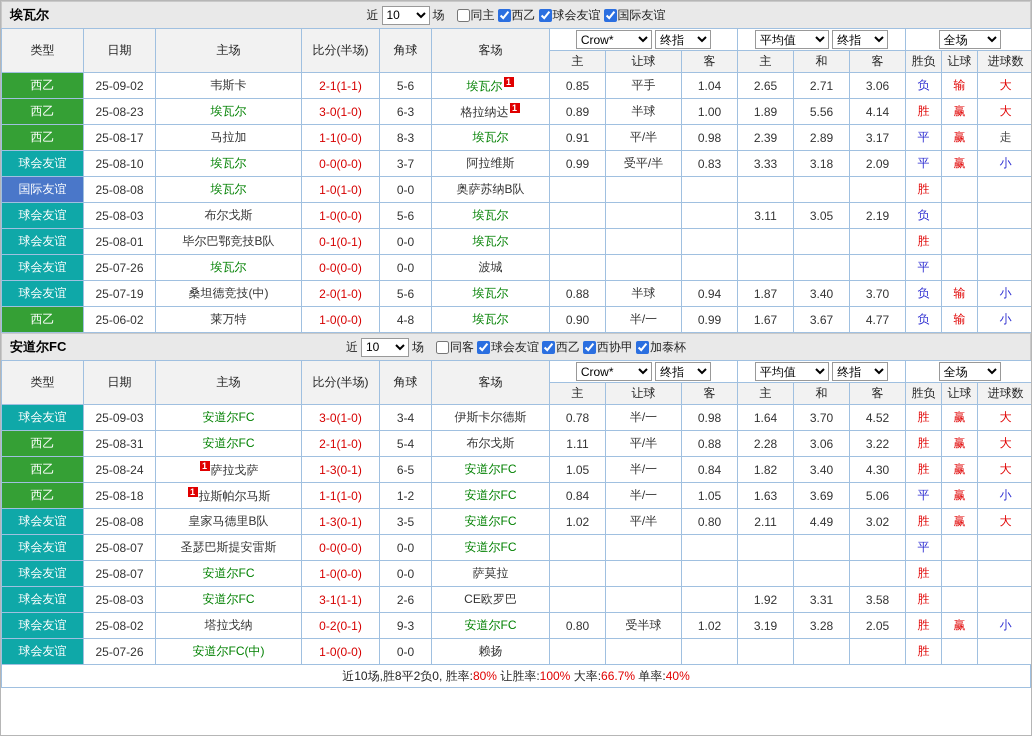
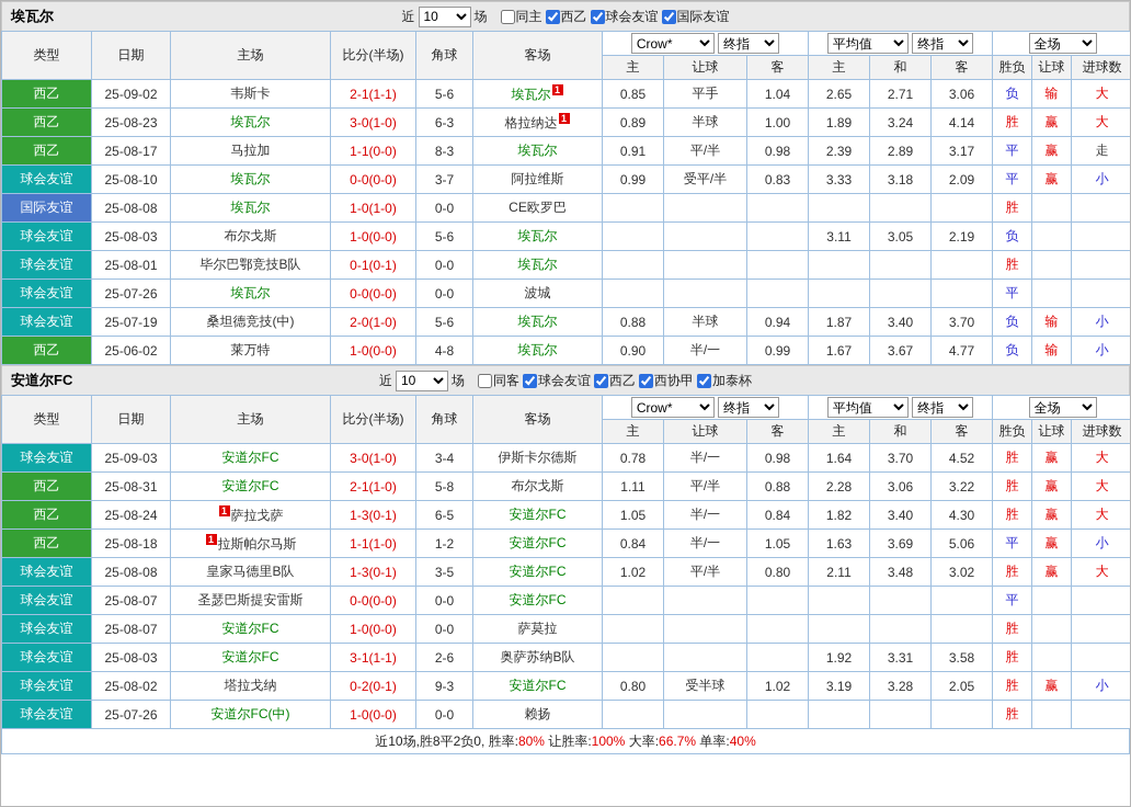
  埃瓦尔
  近
  10
  场
  同主
  西乙
  球会友谊
  国际友谊
  类型	日期	主场	比分(半场)	角球	客场	Crow* 终指	平均值 终指	全场
  主	让球	客	主	和	客	胜负	让球	进球数
  西乙	25-09-02	韦斯卡	2-1(1-1)	5-6	埃瓦尔 1	0.85	平手	1.04	2.65	2.71	3.06	负	输	大
- 西乙	25-08-23	埃瓦尔	3-0(1-0)	6-3	格拉纳达 1	0.89	半球	1.00	1.89	5.56	4.14	胜	赢	大
+ 西乙	25-08-23	埃瓦尔	3-0(1-0)	6-3	格拉纳达 1	0.89	半球	1.00	1.89	3.24	4.14	胜	赢	大
  西乙	25-08-17	马拉加	1-1(0-0)	8-3	埃瓦尔	0.91	平/半	0.98	2.39	2.89	3.17	平	赢	走
  球会友谊	25-08-10	埃瓦尔	0-0(0-0)	3-7	阿拉维斯	0.99	受平/半	0.83	3.33	3.18	2.09	平	赢	小
- 国际友谊	25-08-08	埃瓦尔	1-0(1-0)	0-0	奥萨苏纳B队							胜
+ 国际友谊	25-08-08	埃瓦尔	1-0(1-0)	0-0	CE欧罗巴							胜
  球会友谊	25-08-03	布尔戈斯	1-0(0-0)	5-6	埃瓦尔				3.11	3.05	2.19	负
  球会友谊	25-08-01	毕尔巴鄂竞技B队	0-1(0-1)	0-0	埃瓦尔							胜
  球会友谊	25-07-26	埃瓦尔	0-0(0-0)	0-0	波城							平
  球会友谊	25-07-19	桑坦德竞技(中)	2-0(1-0)	5-6	埃瓦尔	0.88	半球	0.94	1.87	3.40	3.70	负	输	小
  西乙	25-06-02	莱万特	1-0(0-0)	4-8	埃瓦尔	0.90	半/一	0.99	1.67	3.67	4.77	负	输	小
  安道尔FC
  近
  10
  场
  同客
  球会友谊
  西乙
  西协甲
  加泰杯
  类型	日期	主场	比分(半场)	角球	客场	Crow* 终指	平均值 终指	全场
  主	让球	客	主	和	客	胜负	让球	进球数
  球会友谊	25-09-03	安道尔FC	3-0(1-0)	3-4	伊斯卡尔德斯	0.78	半/一	0.98	1.64	3.70	4.52	胜	赢	大
- 西乙	25-08-31	安道尔FC	2-1(1-0)	5-4	布尔戈斯	1.11	平/半	0.88	2.28	3.06	3.22	胜	赢	大
+ 西乙	25-08-31	安道尔FC	2-1(1-0)	5-8	布尔戈斯	1.11	平/半	0.88	2.28	3.06	3.22	胜	赢	大
  西乙	25-08-24	1 萨拉戈萨	1-3(0-1)	6-5	安道尔FC	1.05	半/一	0.84	1.82	3.40	4.30	胜	赢	大
  西乙	25-08-18	1 拉斯帕尔马斯	1-1(1-0)	1-2	安道尔FC	0.84	半/一	1.05	1.63	3.69	5.06	平	赢	小
- 球会友谊	25-08-08	皇家马德里B队	1-3(0-1)	3-5	安道尔FC	1.02	平/半	0.80	2.11	4.49	3.02	胜	赢	大
+ 球会友谊	25-08-08	皇家马德里B队	1-3(0-1)	3-5	安道尔FC	1.02	平/半	0.80	2.11	3.48	3.02	胜	赢	大
  球会友谊	25-08-07	圣瑟巴斯提安雷斯	0-0(0-0)	0-0	安道尔FC							平
  球会友谊	25-08-07	安道尔FC	1-0(0-0)	0-0	萨莫拉							胜
- 球会友谊	25-08-03	安道尔FC	3-1(1-1)	2-6	CE欧罗巴				1.92	3.31	3.58	胜
+ 球会友谊	25-08-03	安道尔FC	3-1(1-1)	2-6	奥萨苏纳B队				1.92	3.31	3.58	胜
  球会友谊	25-08-02	塔拉戈纳	0-2(0-1)	9-3	安道尔FC	0.80	受半球	1.02	3.19	3.28	2.05	胜	赢	小
  球会友谊	25-07-26	安道尔FC(中)	1-0(0-0)	0-0	赖扬							胜
  近10场,胜8平2负0, 胜率:80% 让胜率:100% 大率:66.7% 单率:40%
